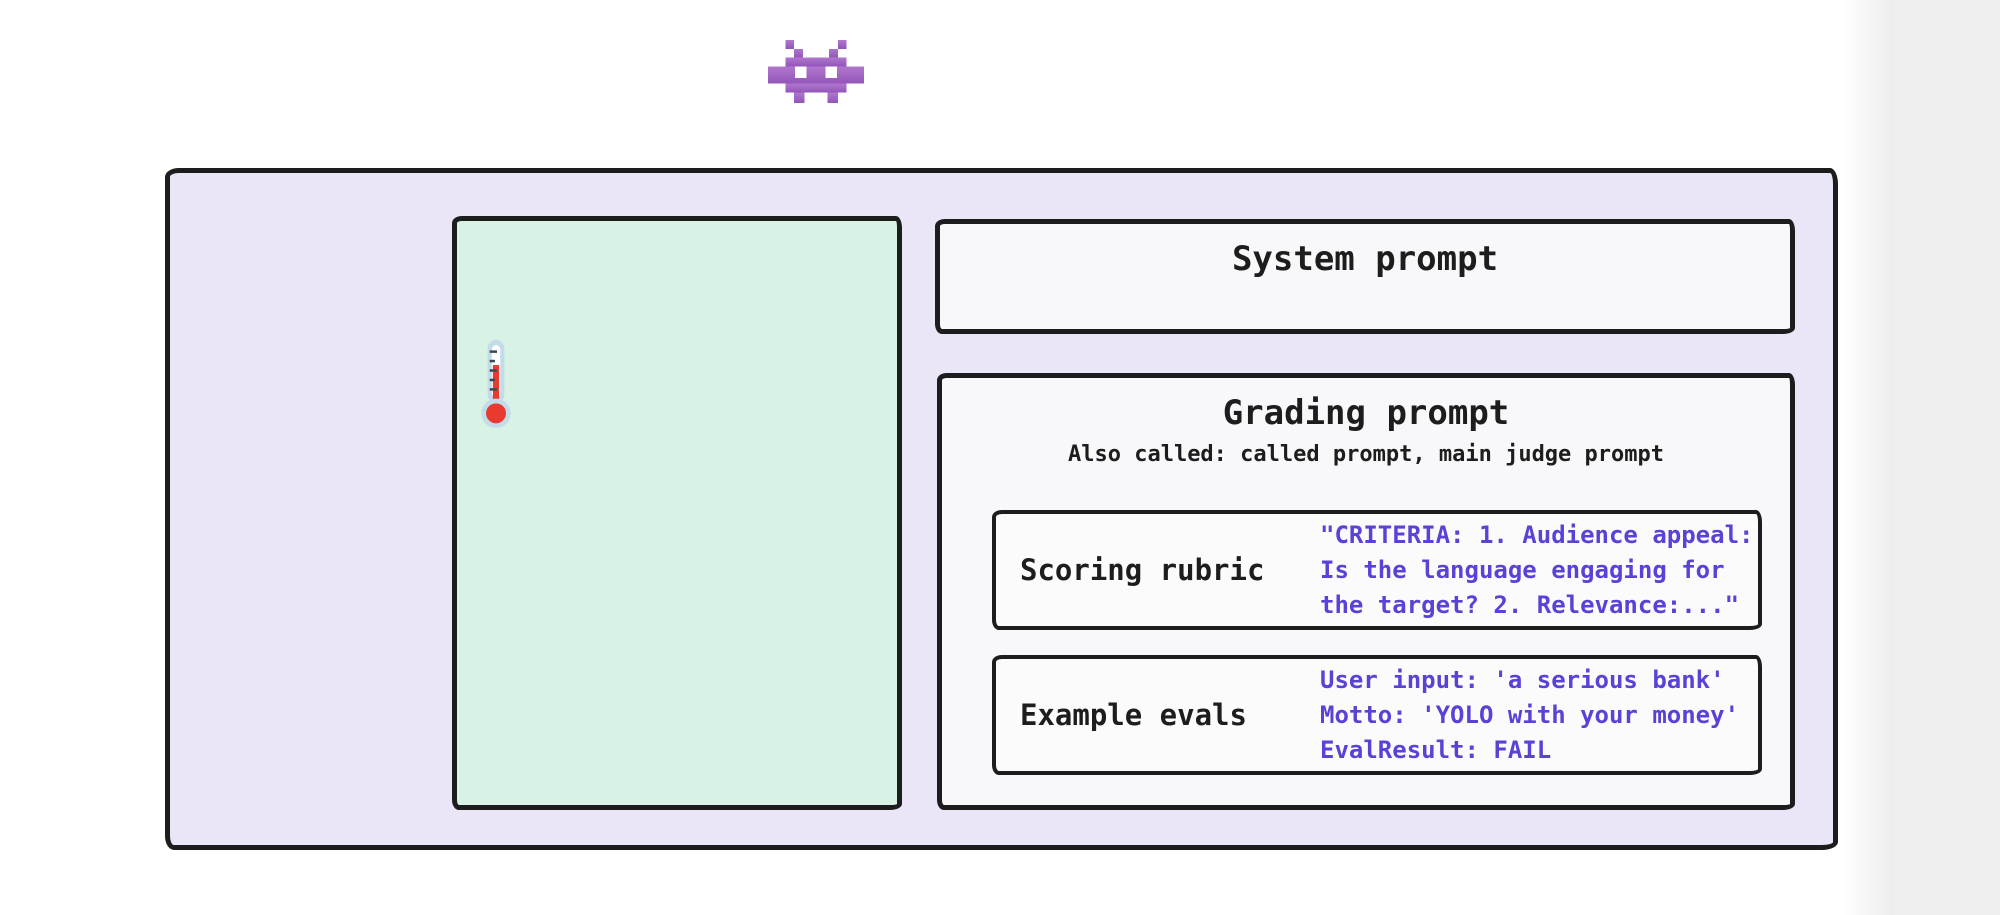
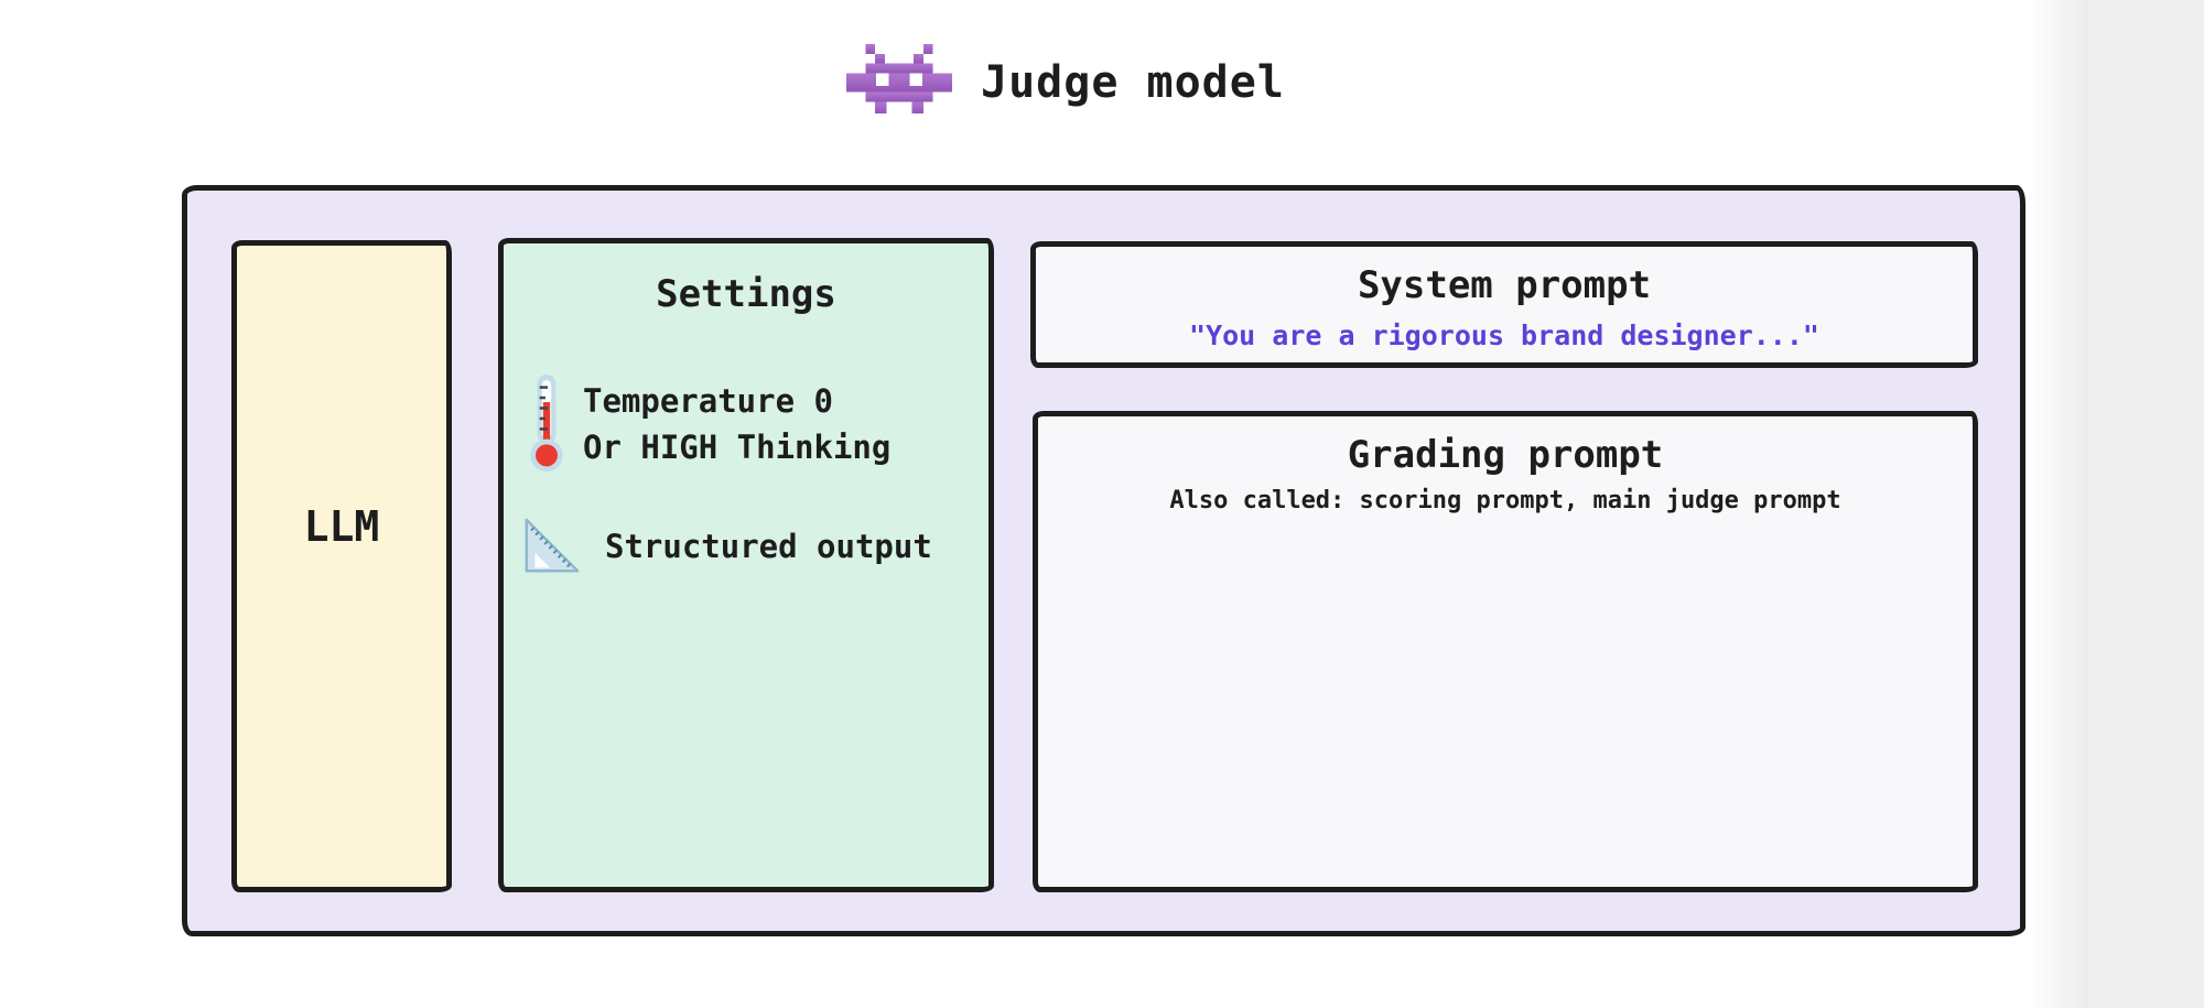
+ Judge model
+ LLM
+ Settings
+ Temperature 0
+ Or HIGH Thinking
+ Structured output
  System prompt
+ "You are a rigorous brand designer..."
  Grading prompt
- Also called: called prompt, main judge prompt
+ Also called: scoring prompt, main judge prompt
- Scoring rubric
- "CRITERIA: 1. Audience appeal:
- Is the language engaging for
- the target? 2. Relevance:..."
- Example evals
- User input: 'a serious bank'
- Motto: 'YOLO with your money'
- EvalResult: FAIL
